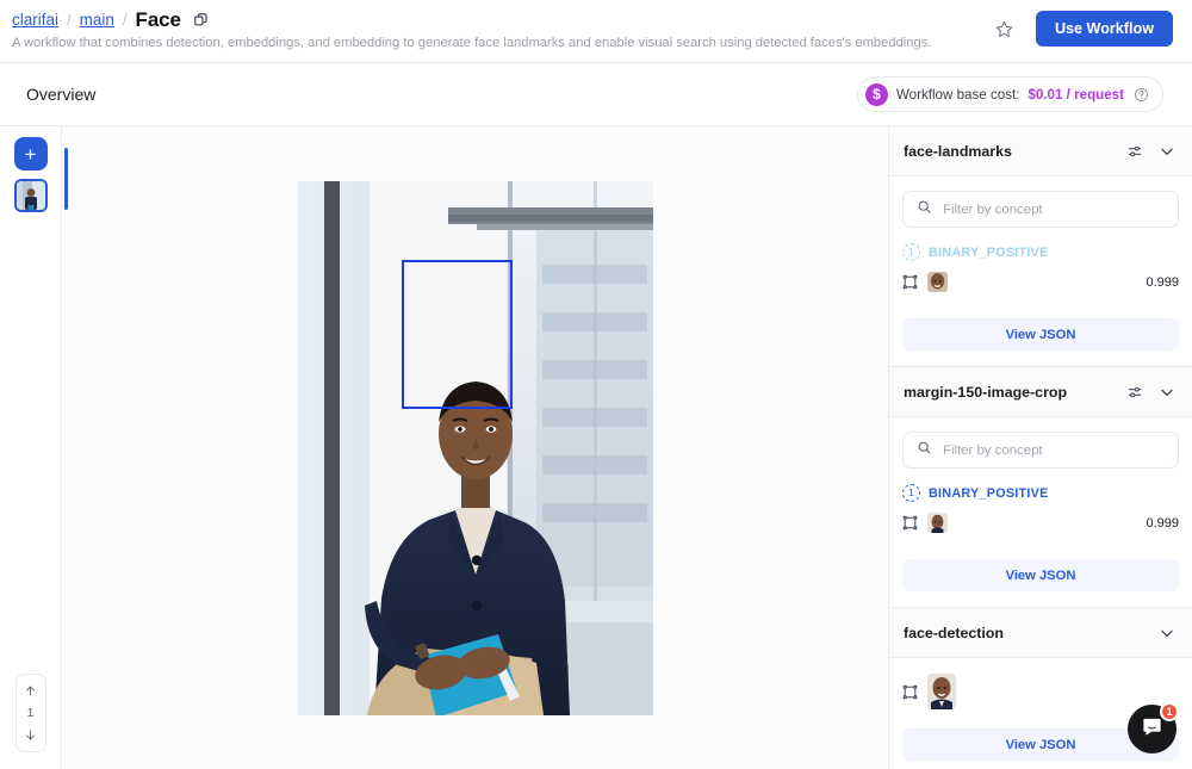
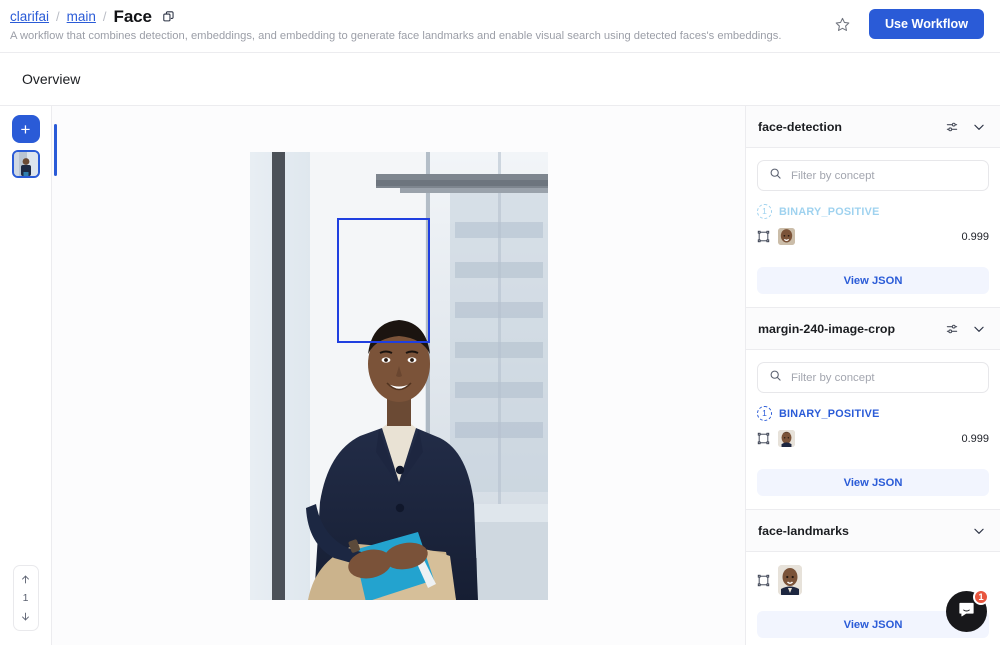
  clarifai
  /
  main
  /
  Face
  A workflow that combines detection, embeddings, and embedding to generate face landmarks and enable visual search using detected faces's embeddings.
  Use Workflow
  Overview
- $
- Workflow base cost:
- $0.01 / request
  +
  1
- face-landmarks
+ face-detection
  Filter by concept
  1
  BINARY_POSITIVE
  0.999
  View JSON
- margin-150-image-crop
+ margin-240-image-crop
  Filter by concept
  1
  BINARY_POSITIVE
  0.999
  View JSON
- face-detection
+ face-landmarks
  View JSON
  1
